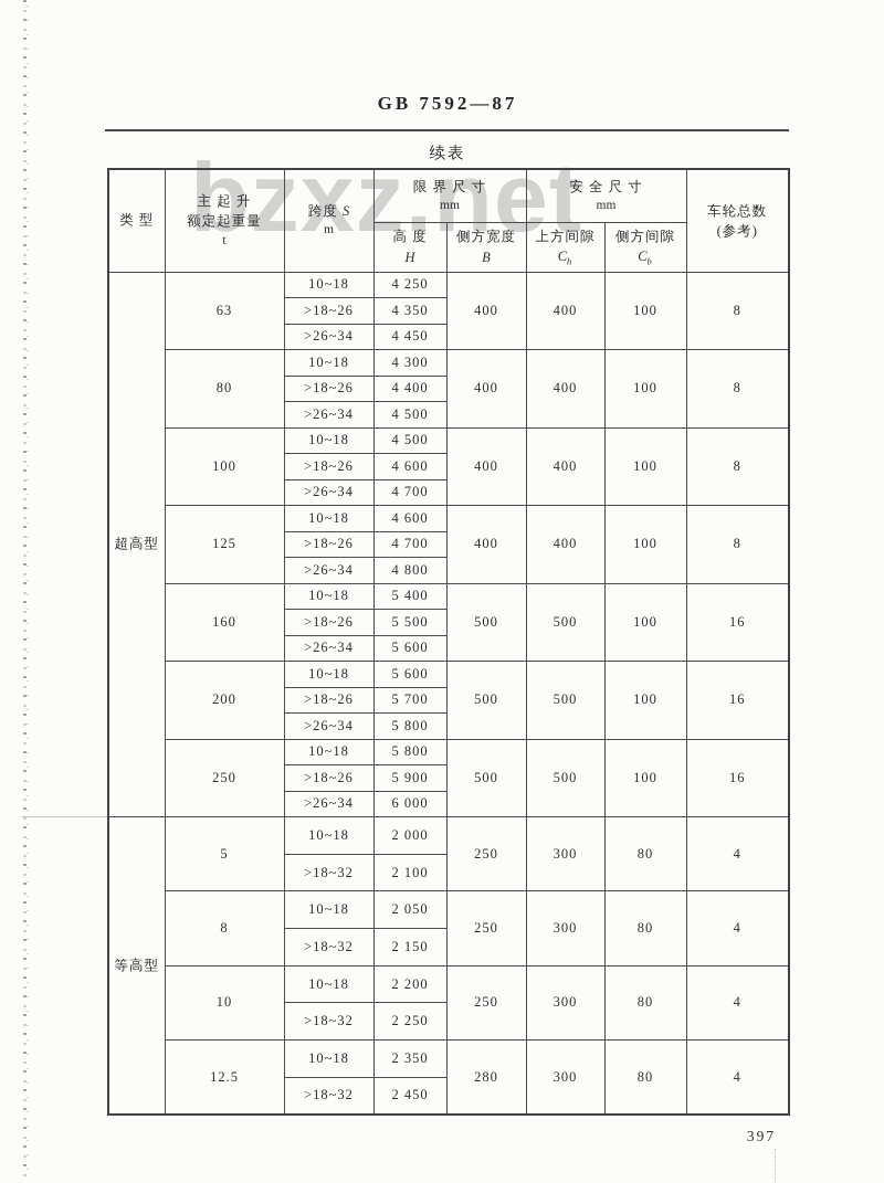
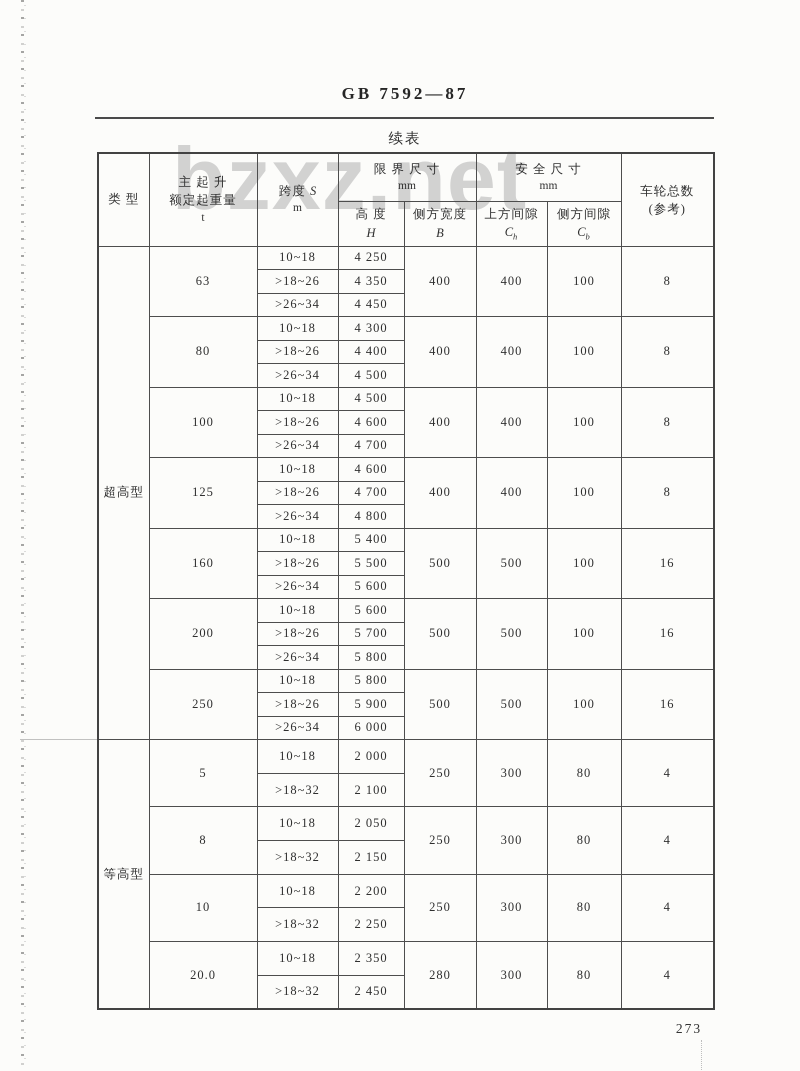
  bzxz.net
  GB 7592—87
  续表
  类 型	主 起 升 额定起重量 t	跨度 S m	限 界 尺 寸 mm	安 全 尺 寸 mm	车轮总数 (参考)
  高 度 H	侧方宽度 B	上方间隙 Ch	侧方间隙 Cb
  超高型	63	10~18	4 250	400	400	100	8
  >18~26	4 350
  >26~34	4 450
  80	10~18	4 300	400	400	100	8
  >18~26	4 400
  >26~34	4 500
  100	10~18	4 500	400	400	100	8
  >18~26	4 600
  >26~34	4 700
  125	10~18	4 600	400	400	100	8
  >18~26	4 700
  >26~34	4 800
  160	10~18	5 400	500	500	100	16
  >18~26	5 500
  >26~34	5 600
  200	10~18	5 600	500	500	100	16
  >18~26	5 700
  >26~34	5 800
  250	10~18	5 800	500	500	100	16
  >18~26	5 900
  >26~34	6 000
  等高型	5	10~18	2 000	250	300	80	4
  >18~32	2 100
  8	10~18	2 050	250	300	80	4
  >18~32	2 150
  10	10~18	2 200	250	300	80	4
  >18~32	2 250
- 12.5	10~18	2 350	280	300	80	4
+ 20.0	10~18	2 350	280	300	80	4
  >18~32	2 450
- 397
+ 273
